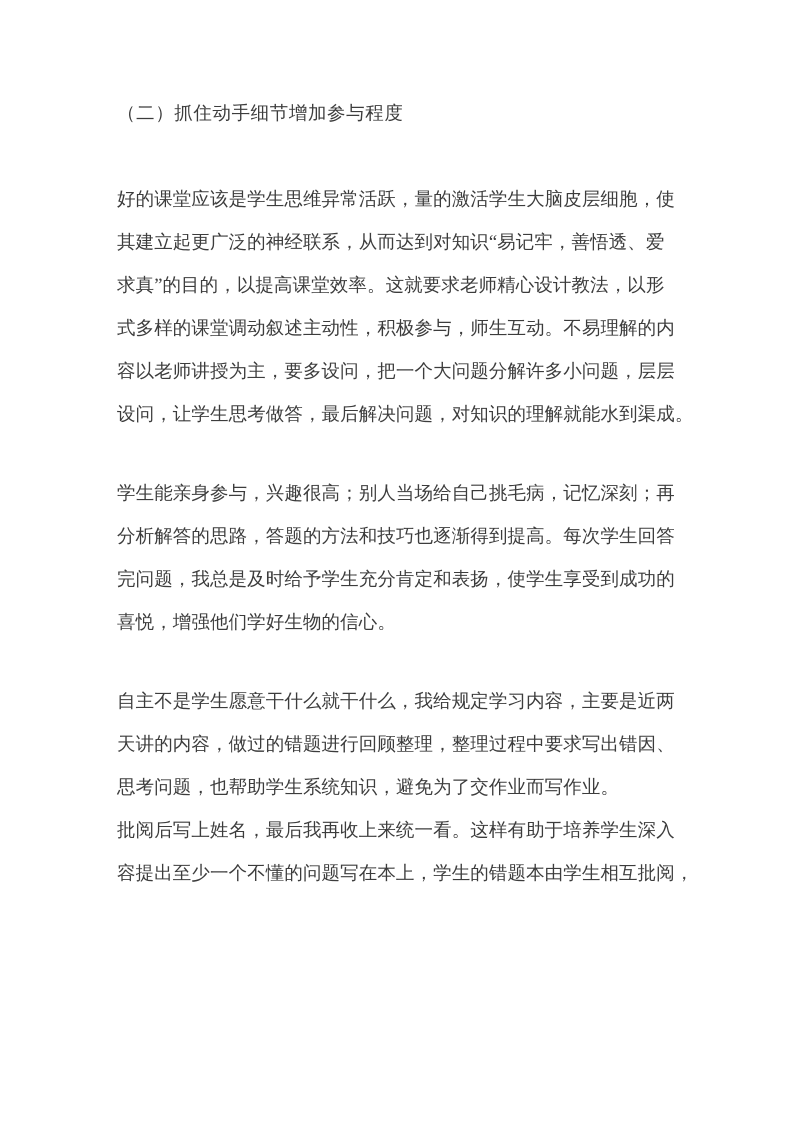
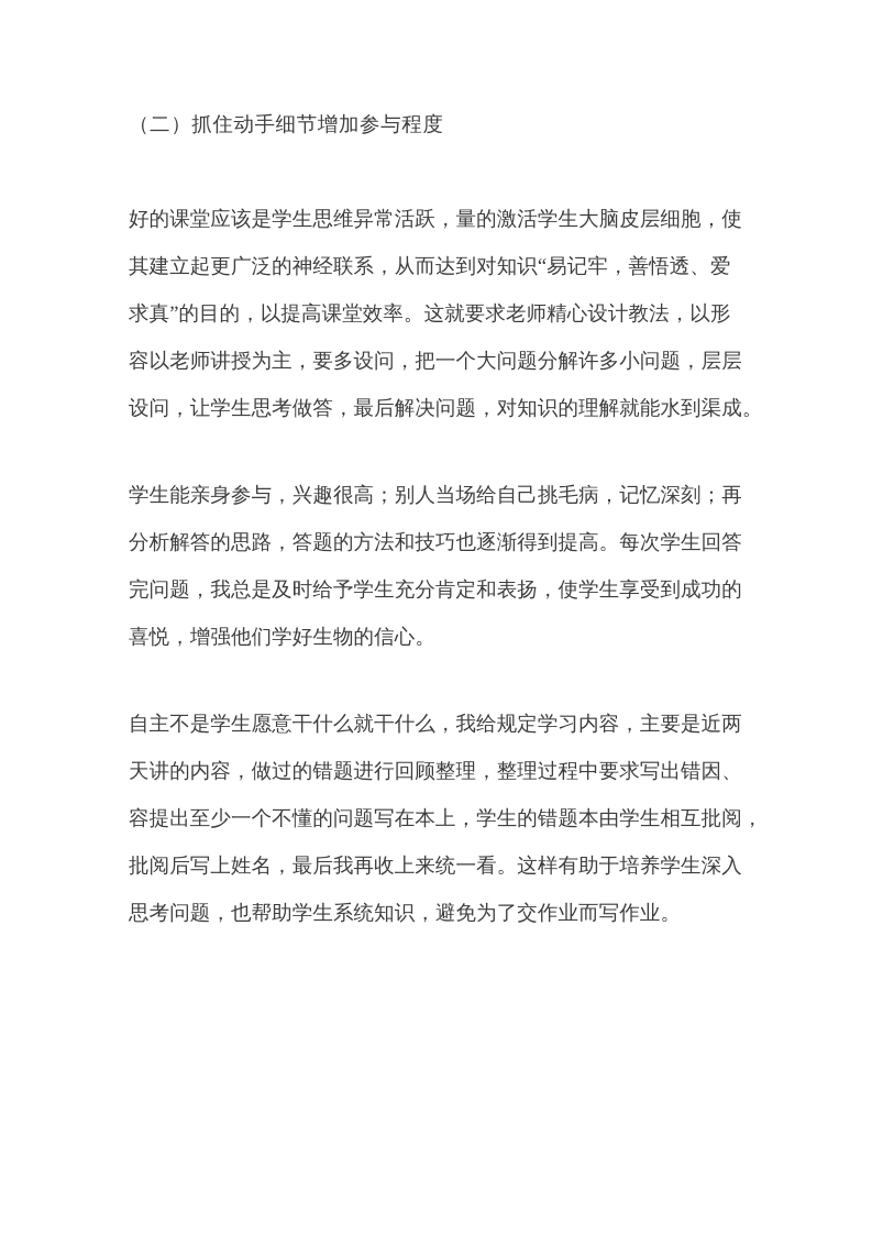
  （二）抓住动手细节增加参与程度
  好的课堂应该是学生思维异常活跃，量的激活学生大脑皮层细胞，使
  其建立起更广泛的神经联系，从而达到对知识“易记牢，善悟透、爱
  求真”的目的，以提高课堂效率。这就要求老师精心设计教法，以形
- 式多样的课堂调动叙述主动性，积极参与，师生互动。不易理解的内
  容以老师讲授为主，要多设问，把一个大问题分解许多小问题，层层
  设问，让学生思考做答，最后解决问题，对知识的理解就能水到渠成。
  学生能亲身参与，兴趣很高；别人当场给自己挑毛病，记忆深刻；再
  分析解答的思路，答题的方法和技巧也逐渐得到提高。每次学生回答
  完问题，我总是及时给予学生充分肯定和表扬，使学生享受到成功的
  喜悦，增强他们学好生物的信心。
  自主不是学生愿意干什么就干什么，我给规定学习内容，主要是近两
  天讲的内容，做过的错题进行回顾整理，整理过程中要求写出错因、
- 思考问题，也帮助学生系统知识，避免为了交作业而写作业。
+ 容提出至少一个不懂的问题写在本上，学生的错题本由学生相互批阅，
  批阅后写上姓名，最后我再收上来统一看。这样有助于培养学生深入
- 容提出至少一个不懂的问题写在本上，学生的错题本由学生相互批阅，
+ 思考问题，也帮助学生系统知识，避免为了交作业而写作业。
